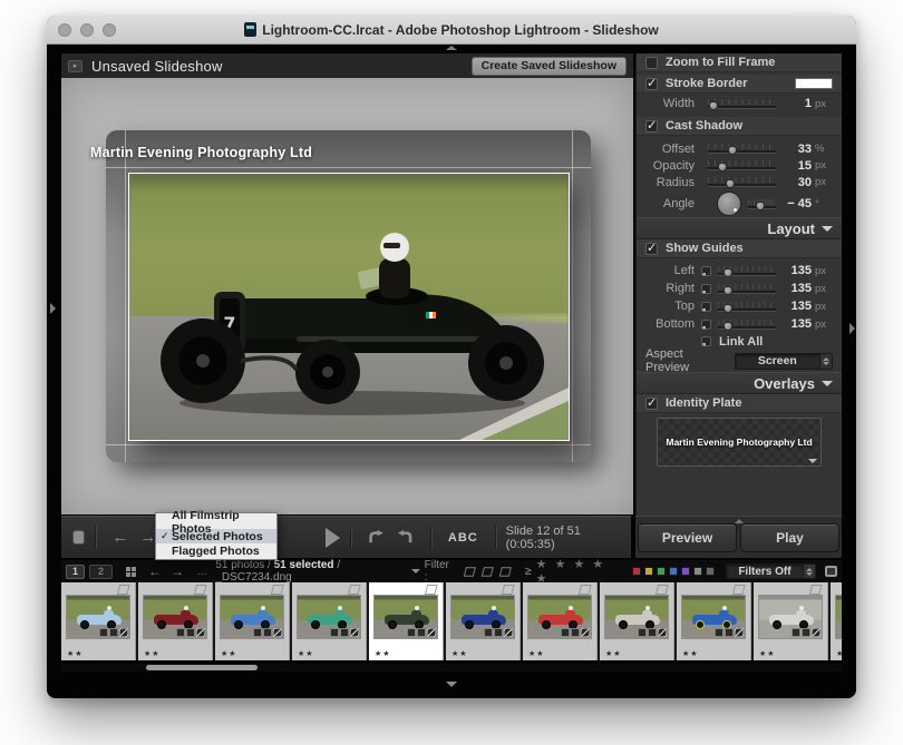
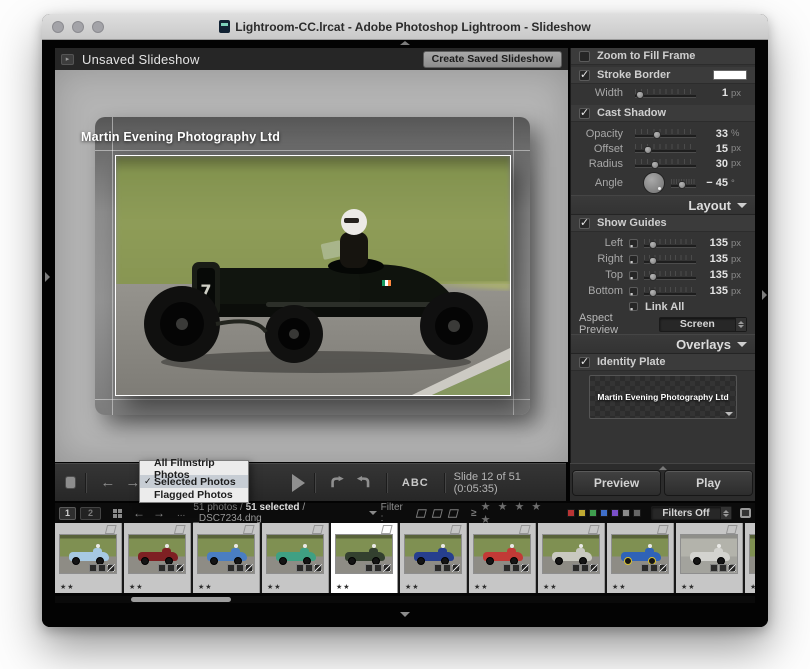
  Lightroom-CC.lrcat - Adobe Photoshop Lightroom - Slideshow
  Unsaved Slideshow
  Create Saved Slideshow
  Martin Evening Photography Ltd
  7
  Zoom to Fill Frame
  Stroke Border
  Width
  1
  px
  Cast Shadow
- Offset
+ Opacity
  33
  %
- Opacity
+ Offset
  15
  px
  Radius
  30
  px
  Angle
  − 45
  °
  Layout
  Show Guides
  Left
  135
  px
  Right
  135
  px
  Top
  135
  px
  Bottom
  135
  px
  Link All
  Aspect Preview
  Screen
  Overlays
  Identity Plate
  Martin Evening Photography Ltd
  ←
  →
  ABC
  Slide 12 of 51 (0:05:35)
  All Filmstrip Photos
  Selected Photos
  Flagged Photos
  Preview
  Play
  1
  2
  ←
  →
  ...
  51 photos / 51 selected / _DSC7234.dng
  Filter :
  ≥
  ★ ★ ★ ★ ★
  Filters Off
